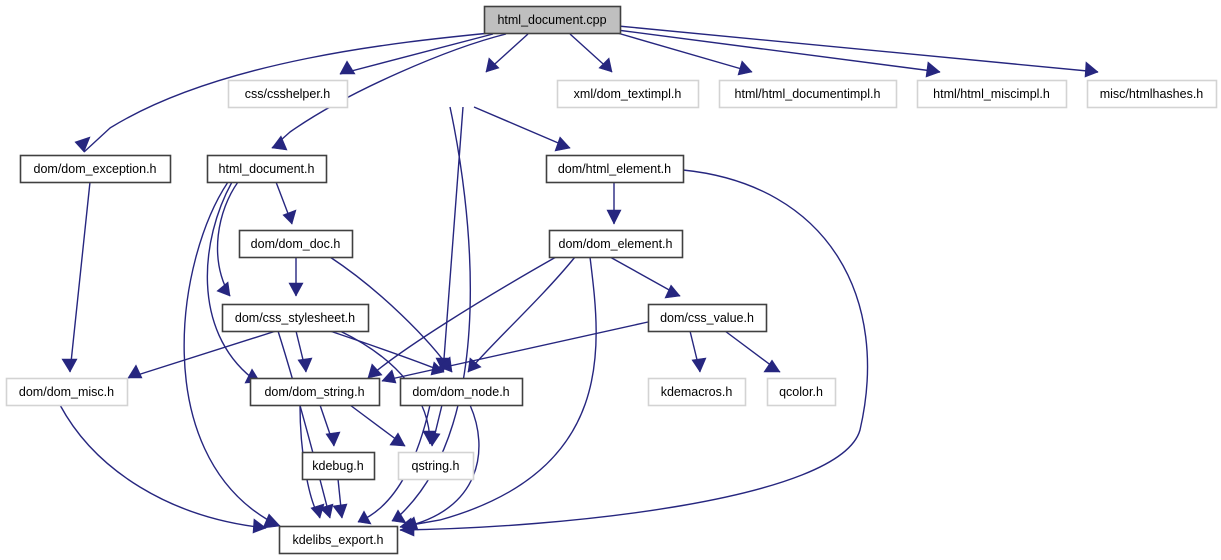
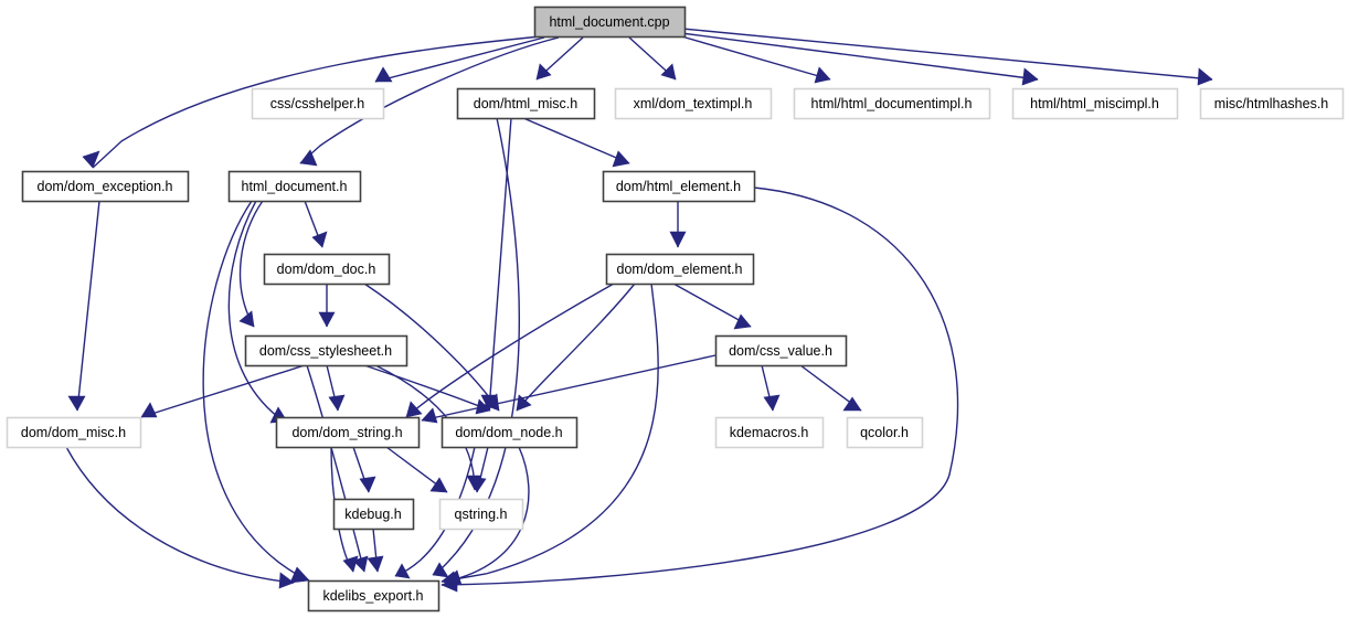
  html_document.cpp
  css/csshelper.h
+ dom/html_misc.h
  xml/dom_textimpl.h
  html/html_documentimpl.h
  html/html_miscimpl.h
  misc/htmlhashes.h
  dom/dom_exception.h
  html_document.h
  dom/html_element.h
  dom/dom_doc.h
  dom/dom_element.h
  dom/css_stylesheet.h
  dom/css_value.h
  dom/dom_misc.h
  dom/dom_string.h
  dom/dom_node.h
  kdemacros.h
  qcolor.h
  kdebug.h
  qstring.h
  kdelibs_export.h
